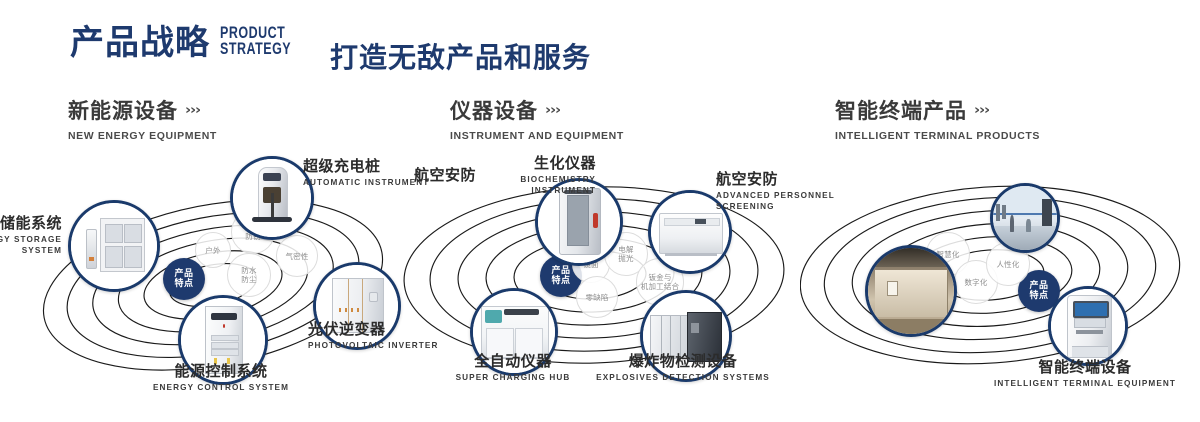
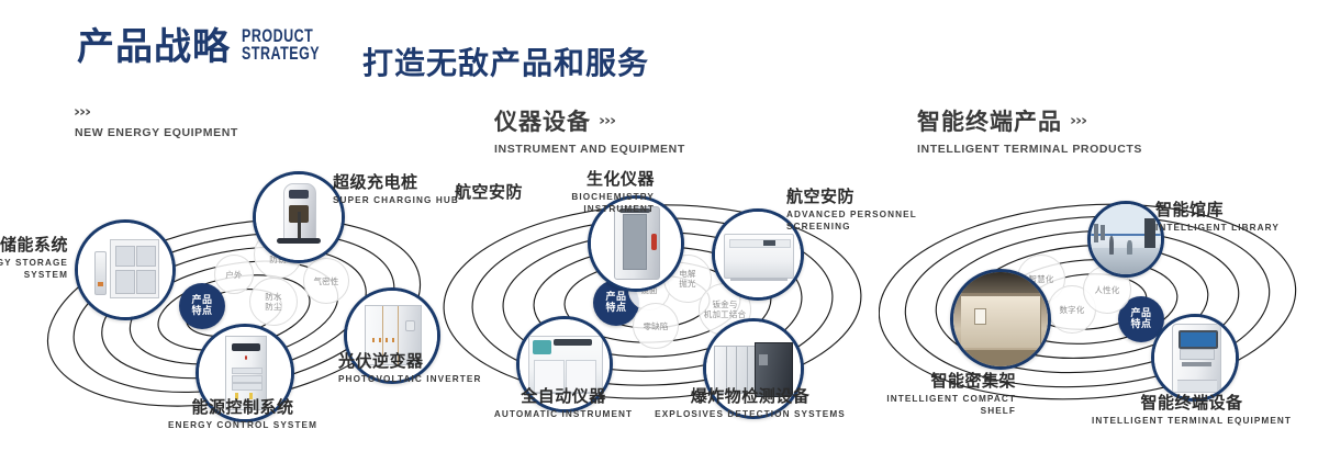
  产品战略
  PRODUCT
  STRATEGY
  打造无敌产品和服务
- 新能源设备
  ›››
  NEW ENERGY EQUIPMENT
  仪器设备
  ›››
  INSTRUMENT AND EQUIPMENT
  智能终端产品
  ›››
  INTELLIGENT TERMINAL PRODUCTS
  产品
  特点
  户外
  防水
  防尘
  气密性
  储能系统
  SYSTEM
  超级充电桩
- AUTOMATIC INSTRUMENT
+ SUPER CHARGING HUB
  光伏逆变器
  PHOTOVOLTAIC INVERTER
  能源控制系统
  ENERGY CONTROL SYSTEM
  产品
  特点
  电解
  抛光
  零缺陷
  钣金与
  机加工结合
  航空安防
  生化仪器
  BIOCHEMISTRY
  INSTRUMENT
  航空安防
  ADVANCED PERSONNEL
  SCREENING
  全自动仪器
- SUPER CHARGING HUB
+ AUTOMATIC INSTRUMENT
  爆炸物检测设备
  EXPLOSIVES DETECTION SYSTEMS
  产品
  特点
  数字化
  人性化
+ 智能馆库
+ INTELLIGENT LIBRARY
+ 智能密集架
+ INTELLIGENT COMPACT
+ SHELF
  智能终端设备
  INTELLIGENT TERMINAL EQUIPMENT
